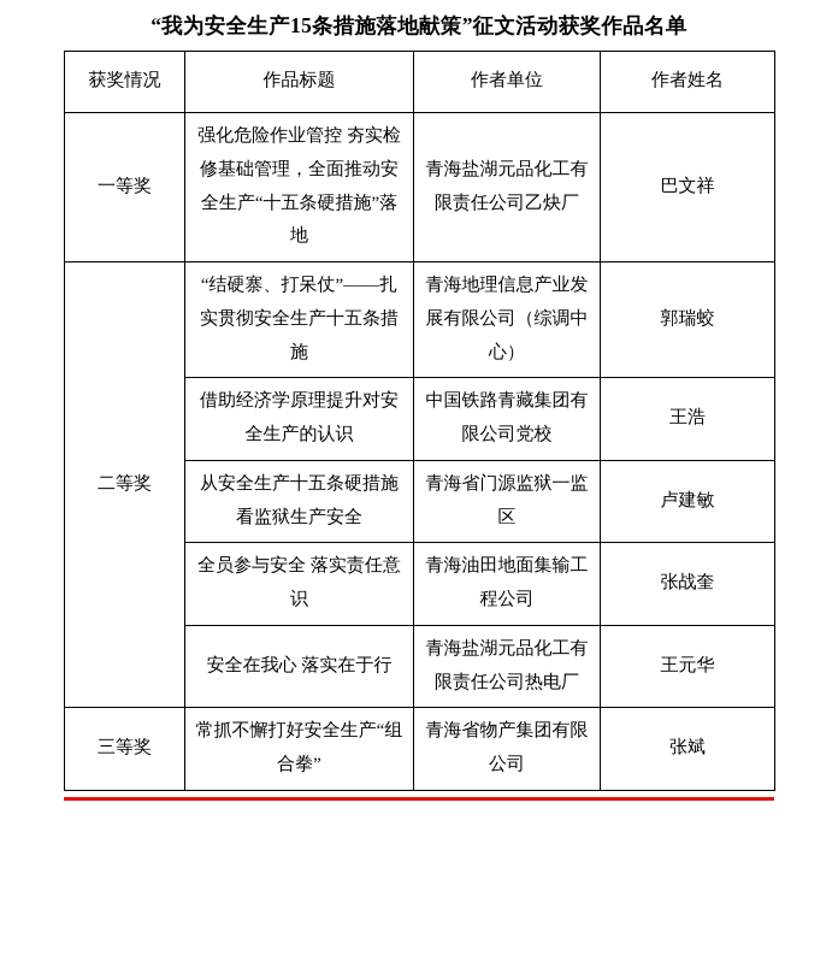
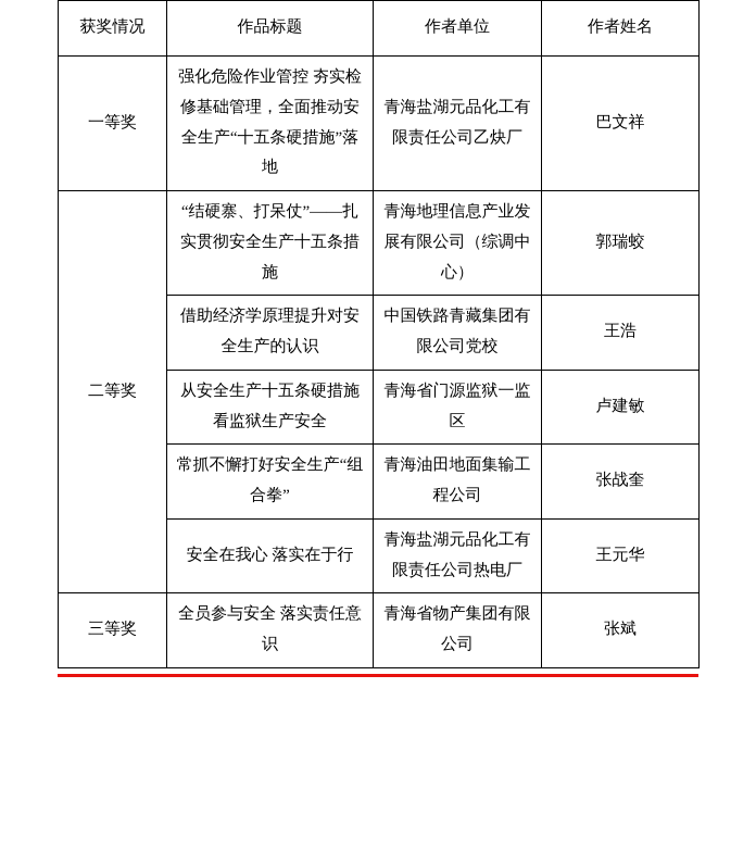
- “我为安全生产15条措施落地献策”征文活动获奖作品名单
  获奖情况	作品标题	作者单位	作者姓名
  一等奖	强化危险作业管控 夯实检修基础管理，全面推动安全生产“十五条硬措施”落地	青海盐湖元品化工有限责任公司乙炔厂	巴文祥
  二等奖	“结硬寨、打呆仗”——扎实贯彻安全生产十五条措施	青海地理信息产业发展有限公司（综调中心）	郭瑞蛟
  借助经济学原理提升对安全生产的认识	中国铁路青藏集团有限公司党校	王浩
  从安全生产十五条硬措施看监狱生产安全	青海省门源监狱一监区	卢建敏
- 全员参与安全 落实责任意识	青海油田地面集输工程公司	张战奎
+ 常抓不懈打好安全生产“组合拳”	青海油田地面集输工程公司	张战奎
  安全在我心 落实在于行	青海盐湖元品化工有限责任公司热电厂	王元华
- 三等奖	常抓不懈打好安全生产“组合拳”	青海省物产集团有限公司	张斌
+ 三等奖	全员参与安全 落实责任意识	青海省物产集团有限公司	张斌
